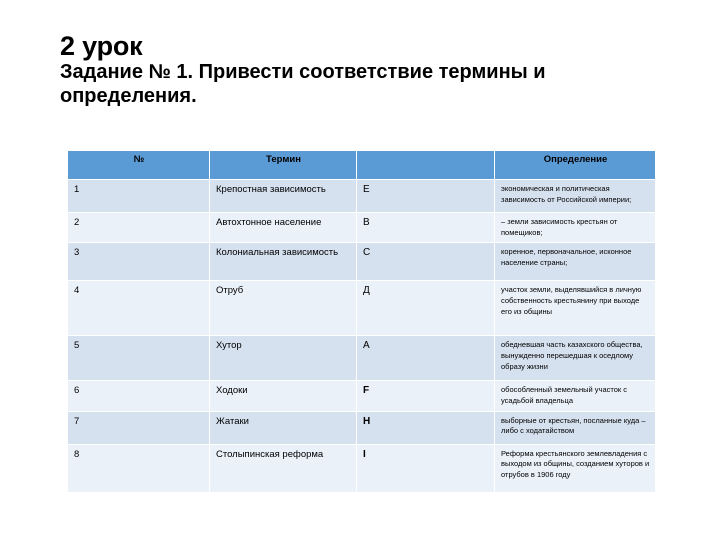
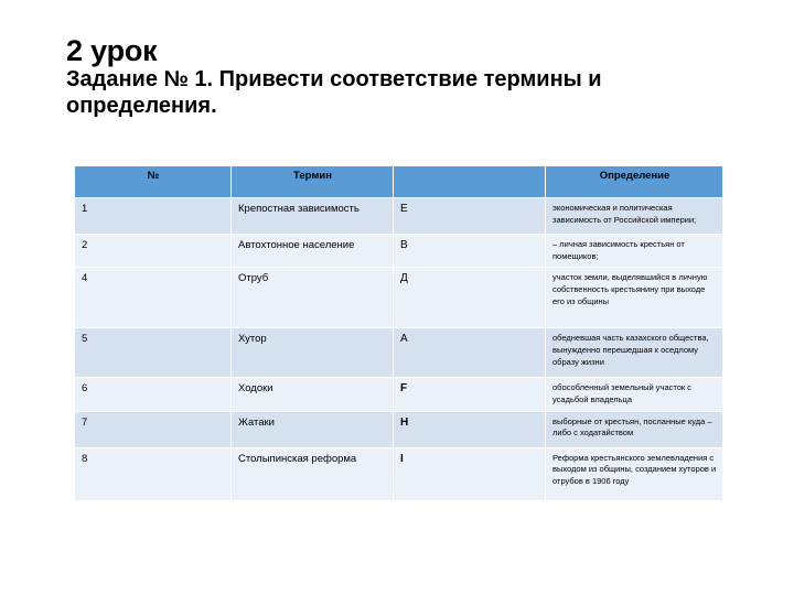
  2 урок
  Задание № 1. Привести соответствие термины и определения.
  №	Термин		Определение
  1	Крепостная зависимость	Е	экономическая и политическая зависимость от Российской империи;
- 2	Автохтонное население	В	– земли зависимость крестьян от помещиков;
+ 2	Автохтонное население	В	– личная зависимость крестьян от помещиков;
- 3	Колониальная зависимость	С	коренное, первоначальное, исконное население страны;
  4	Отруб	Д	участок земли, выделявшийся в личную собственность крестьянину при выходе его из общины
  5	Хутор	А	обедневшая часть казахского общества, вынужденно перешедшая к оседлому образу жизни
  6	Ходоки	F	обособленный земельный участок с усадьбой владельца
  7	Жатаки	H	выборные от крестьян, посланные куда – либо с ходатайством
  8	Столыпинская реформа	I	Реформа крестьянского землевладения с выходом из общины, созданием хуторов и отрубов в 1906 году
